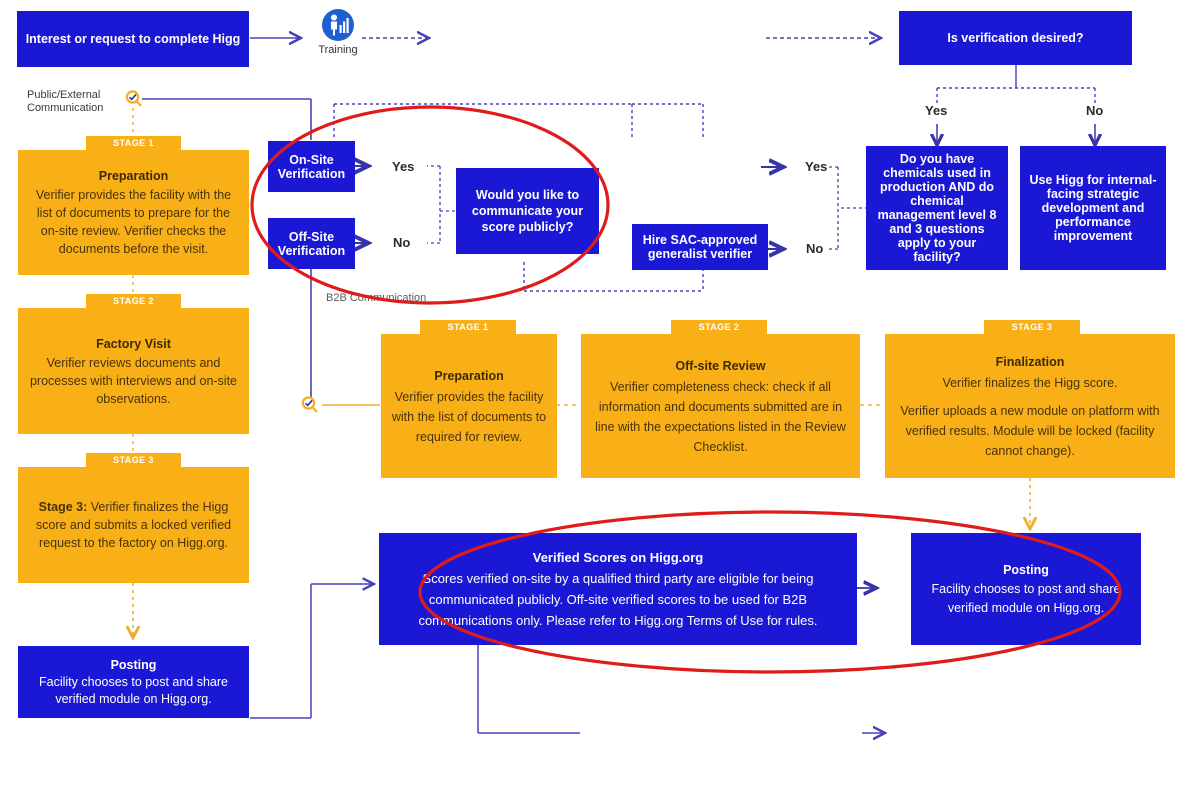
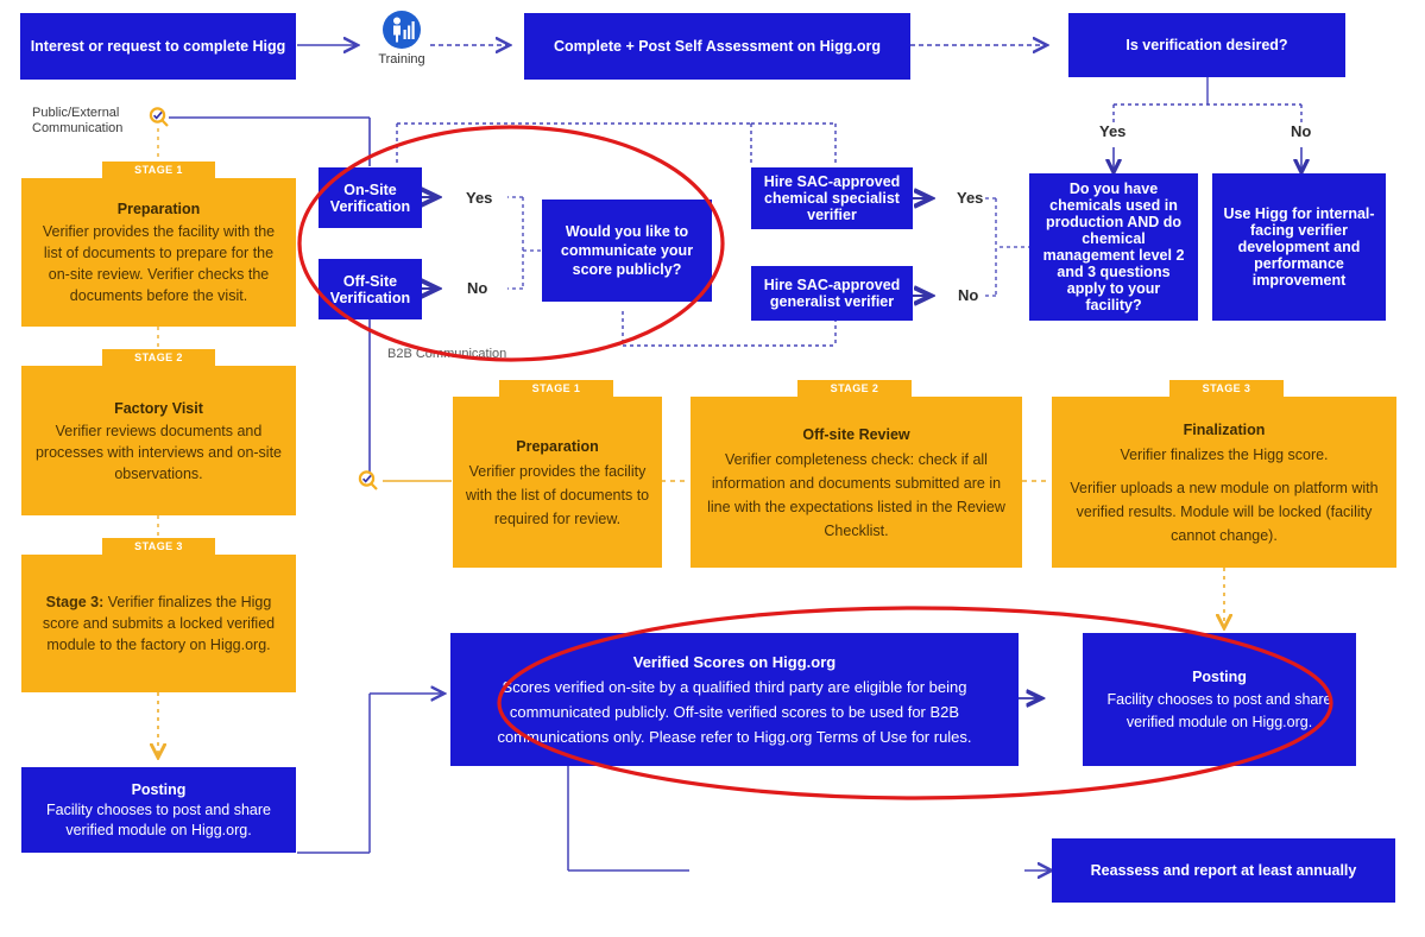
  Interest or request to complete Higg
  Training
+ Complete + Post Self Assessment on Higg.org
  Is verification desired?
  Yes
  No
- Do you have chemicals used in production AND do chemical management level 8 and 3 questions apply to your facility?
+ Do you have chemicals used in production AND do chemical management level 2 and 3 questions apply to your facility?
- Use Higg for internal-facing strategic development and performance improvement
+ Use Higg for internal-facing verifier development and performance improvement
  Yes
  No
+ Hire SAC-approved chemical specialist verifier
  Hire SAC-approved generalist verifier
  On-Site Verification
  Off-Site Verification
  Yes
  No
  Would you like to communicate your score publicly?
  Public/External
  Communication
  B2B Counication
  STAGE 1
  Preparation
  Verifier provides the facility with the list of documents to prepare for the on-site review. Verifier checks the documents before the visit.
  STAGE 2
  Factory Visit
  Verifier reviews documents and processes with interviews and on-site observations.
  STAGE 3
- Stage 3: Verifier finalizes the Higg score and submits a locked verified request to the factory on Higg.org.
+ Stage 3: Verifier finalizes the Higg score and submits a locked verified module to the factory on Higg.org.
  Posting
  Facility chooses to post and share verified module on Higg.org.
  STAGE 1
  Preparation
  Verifier provides the facility with the list of documents to required for review.
  STAGE 2
  Off-site Review
  Verifier completeness check: check if all information and documents submitted are in line with the expectations listed in the Review Checklist.
  STAGE 3
  Finalization
  Verifier finalizes the Higg score.
  Verifier uploads a new module on platform with verified results. Module will be locked (facility cannot change).
  Verified Scores on Higg.org
  cores verified on-site by a qualified third party are eligible for being communicated publicly. Off-site verified scores to be used for B2B communications only. Please refer to Higg.org Terms of Use for rules.
  Posting
  Facility chooses to post and share verified module on Higg.org.
+ Reassess and report at least annually
